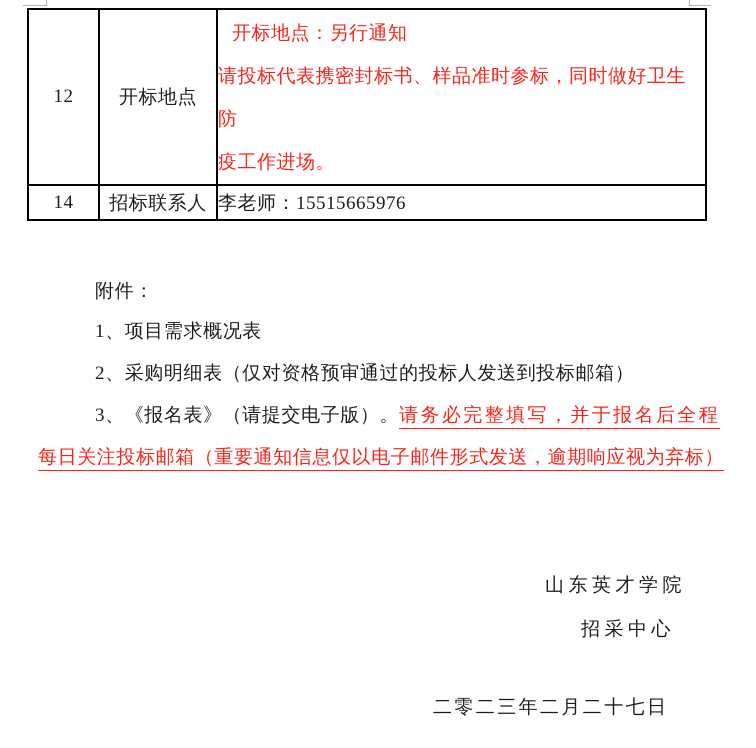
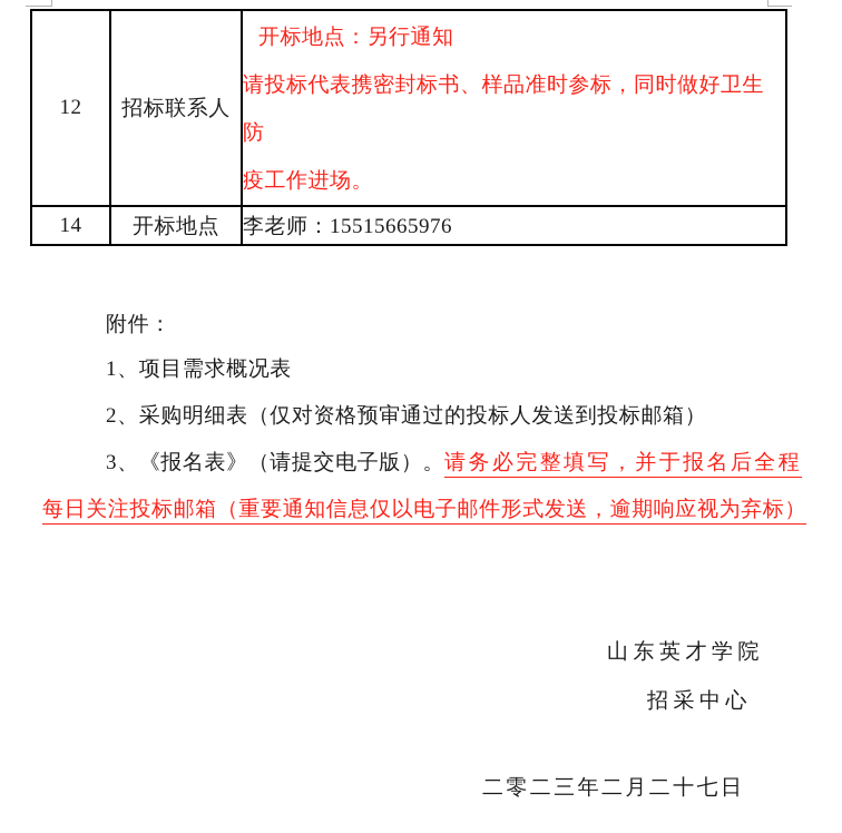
- 12	开标地点	开标地点：另行通知 请投标代表携密封标书、样品准时参标，同时做好卫生防 疫工作进场。
+ 12	招标联系人	开标地点：另行通知 请投标代表携密封标书、样品准时参标，同时做好卫生防 疫工作进场。
- 14	招标联系人	李老师：15515665976
+ 14	开标地点	李老师：15515665976
  附件：
  1、项目需求概况表
  2、采购明细表（仅对资格预审通过的投标人发送到投标邮箱）
  3、《报名表》（请提交电子版）。请务必完整填写，并于报名后全程
  每日关注投标邮箱（重要通知信息仅以电子邮件形式发送，逾期响应视为弃标）
  山东英才学院
  招采中心
  二零二三年二月二十七日
